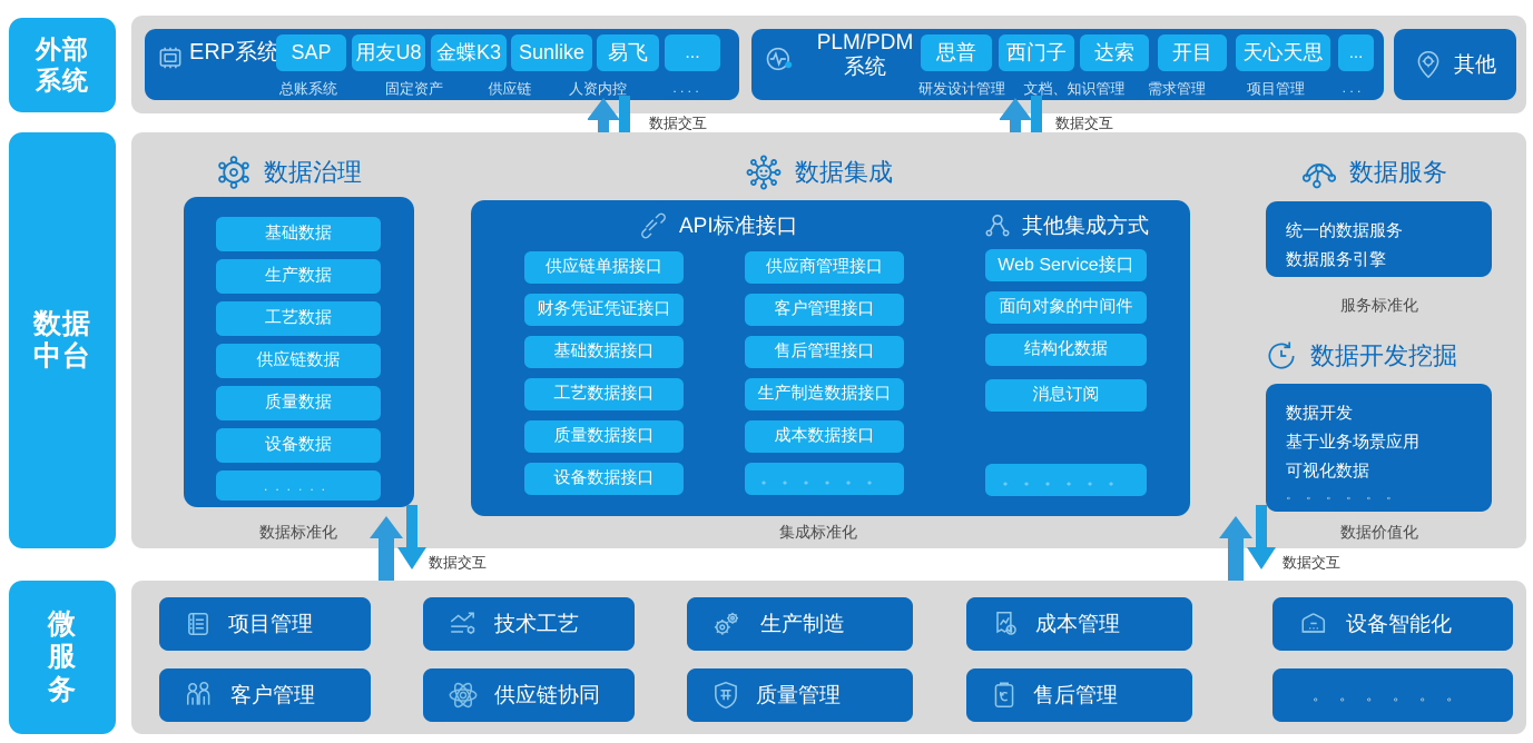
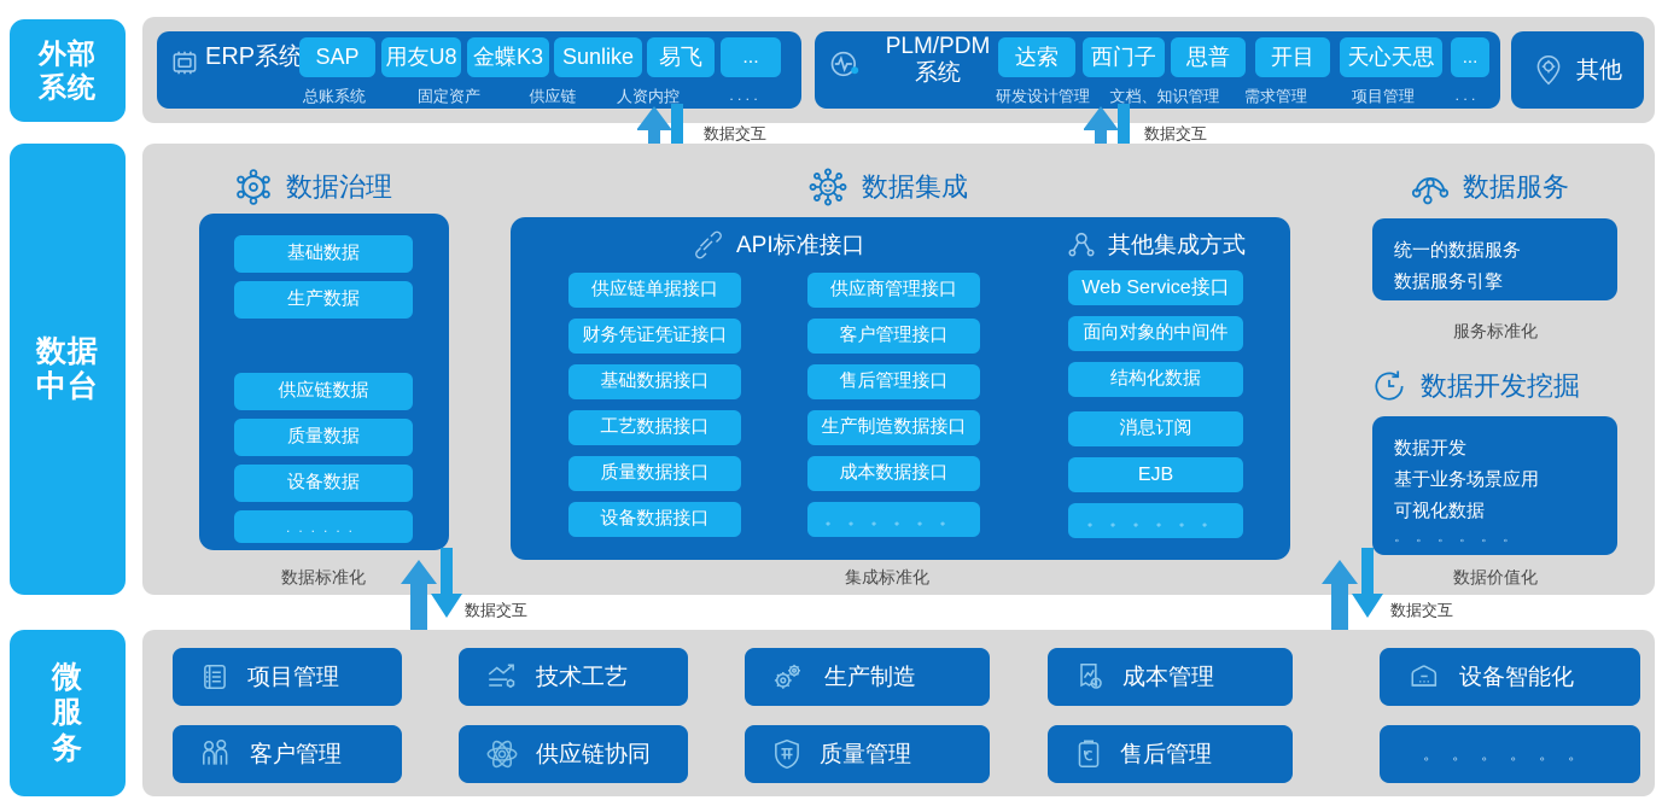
  外部
  系统
  数据
  中台
  微
  服
  务
  ERP系统
  SAP
  用友U8
  金蝶K3
  Sunlike
  易飞
  ...
  总账系统
  固定资产
  供应链
  人资内控
  . . . .
  PLM/PDM
  系统
- 思普
+ 达索
  西门子
- 达索
+ 思普
  开目
  天心天思
  ...
  研发设计管理
  文档、知识管理
  需求管理
  项目管理
  . . .
  其他
  数据交互
  数据交互
  数据治理
  基础数据
  生产数据
- 工艺数据
  供应链数据
  质量数据
  设备数据
  ......
  数据标准化
  数据集成
  API标准接口
  供应链单据接口
  财务凭证凭证接口
  基础数据接口
  工艺数据接口
  质量数据接口
  设备数据接口
  供应商管理接口
  客户管理接口
  售后管理接口
  生产制造数据接口
  成本数据接口
  。。。。。。
  其他集成方式
  Web Service接口
  面向对象的中间件
  结构化数据
  消息订阅
+ EJB
  。。。。。。
  集成标准化
  数据服务
  统一的数据服务
  数据服务引擎
  服务标准化
  数据开发挖掘
  数据开发
  基于业务场景应用
  可视化数据
  。。。。。。
  数据价值化
  数据交互
  数据交互
  项目管理
  技术工艺
  生产制造
  成本管理
  设备智能化
  客户管理
  供应链协同
  质量管理
  售后管理
  。。。。。。
